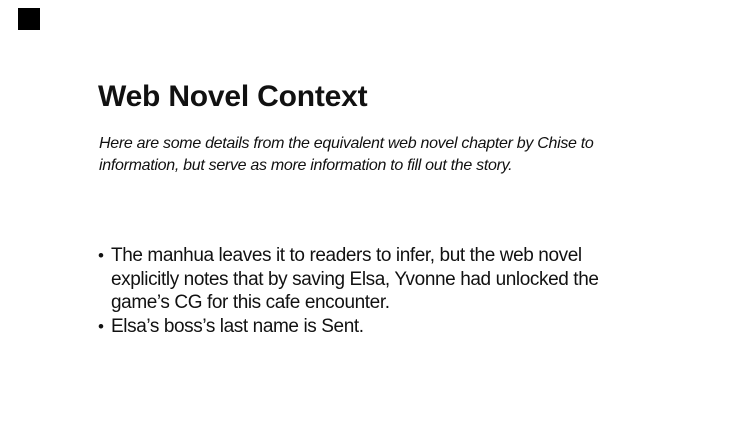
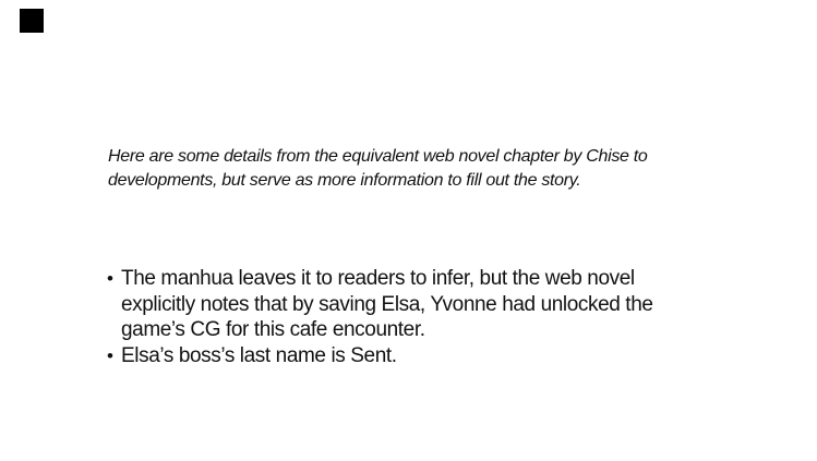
- Web Novel Context
  Here are some details from the equivalent web novel chapter by Chise to
- information, but serve as more information to fill out the story.
+ developments, but serve as more information to fill out the story.
  •
  The manhua leaves it to readers to infer, but the web novel
  explicitly notes that by saving Elsa, Yvonne had unlocked the
  game’s CG for this cafe encounter.
  •
  Elsa’s boss’s last name is Sent.
